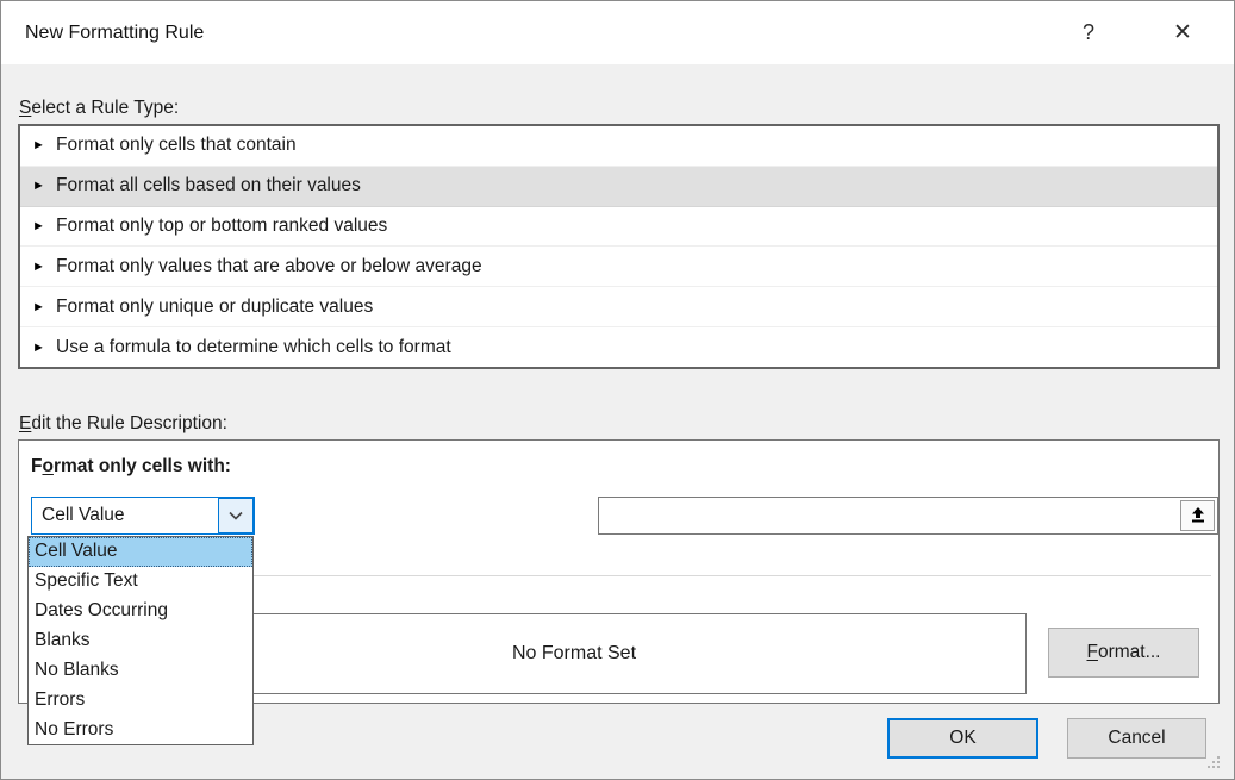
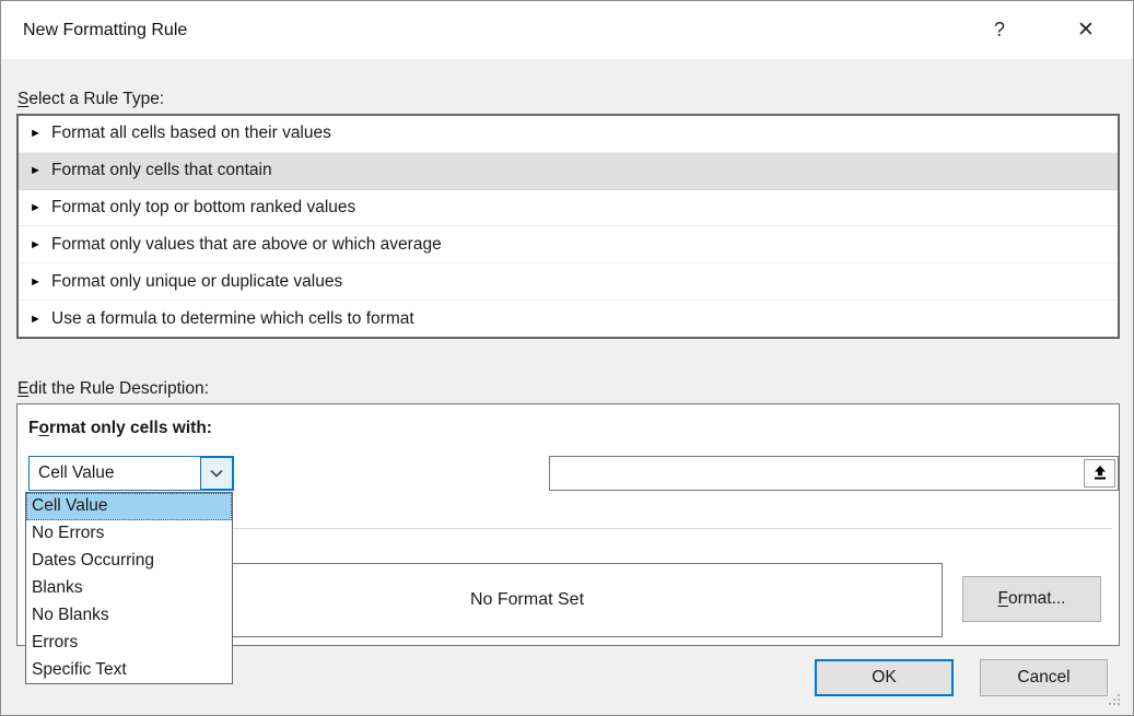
  New Formatting Rule
  ?
  ✕
  Select a Rule Type:
  ►
- Format only cells that contain
+ Format all cells based on their values
  ►
- Format all cells based on their values
+ Format only cells that contain
  ►
  Format only top or bottom ranked values
  ►
- Format only values that are above or below average
+ Format only values that are above or which average
  ►
  Format only unique or duplicate values
  ►
  Use a formula to determine which cells to format
  Edit the Rule Description:
  Format only cells with:
  Cell Value
  No Format Set
  Format...
  Cell Value
- Specific Text
+ No Errors
  Dates Occurring
  Blanks
  No Blanks
  Errors
- No Errors
+ Specific Text
  OK
  Cancel
